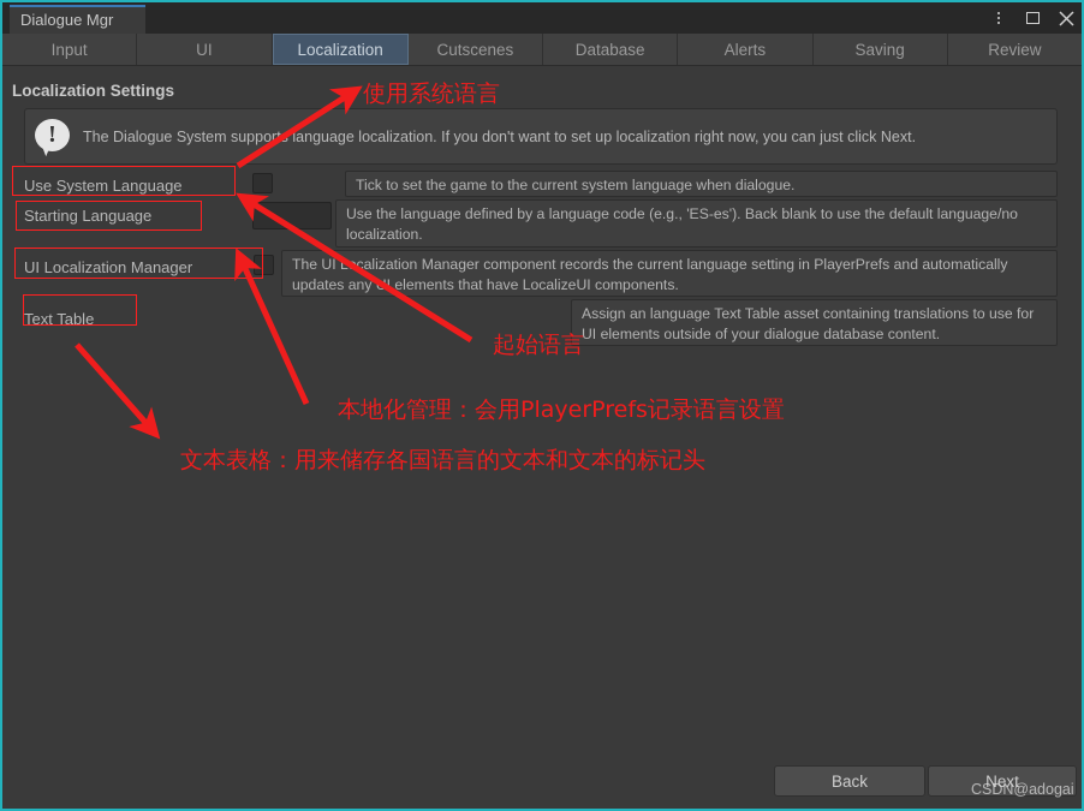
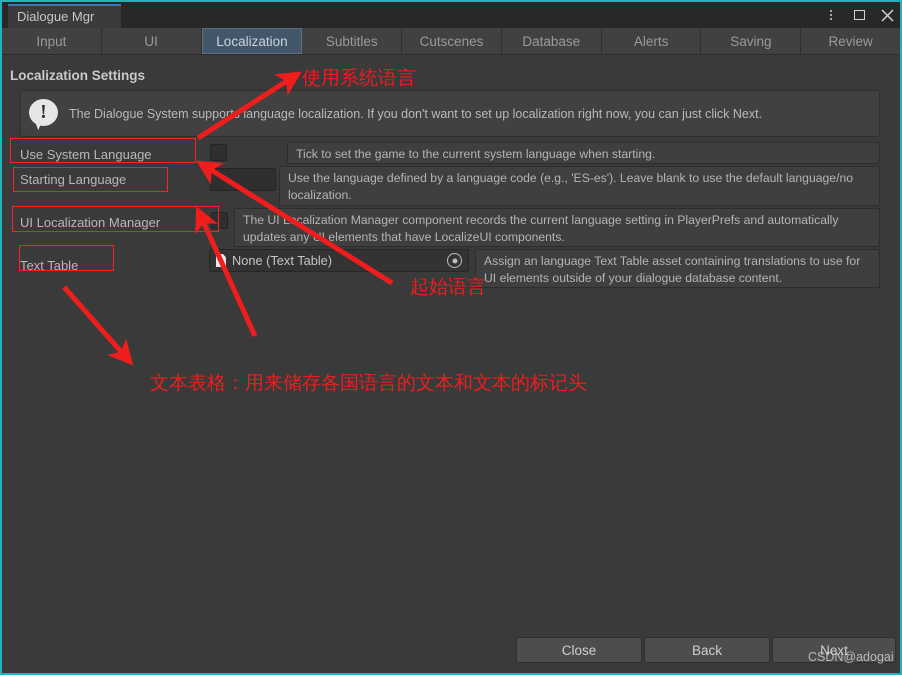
  Dialogue Mgr
  Input
  UI
  Localization
+ Subtitles
  Cutscenes
  Database
  Alerts
  Saving
  Review
  Localization Settings
  !
  The Dialogue System suppor language localization. If you don't want to set up localization right now, you can just click Next.
  Use System Language
- Tick to set the game to the current system language when dialogue.
+ Tick to set the game to the current system language when starting.
  Starting Language
- Use the language defined by a language code (e.g., 'ES-es'). Back blank to use the default language/no localization.
+ Use the language defined by a language code (e.g., 'ES-es'). Leave blank to use the default language/no localization.
  UI Localization Manager
  The UI Lcalization Manager component records the current language setting in PlayerPrefs and automatically updates anyI elements that have LocalizeUI components.
  Text Table
+ None (Text Table)
  Assign an language Text Table asset containing translations to use for UI elements outside of your dialogue database content.
+ Close
  Back
  Next
  使用系统语言
  起始语言
- 本地化管理：会用PlayerPrefs记录语言设置
  文本表格：用来储存各国语言的文本和文本的标记头
  CSDN@adogai
